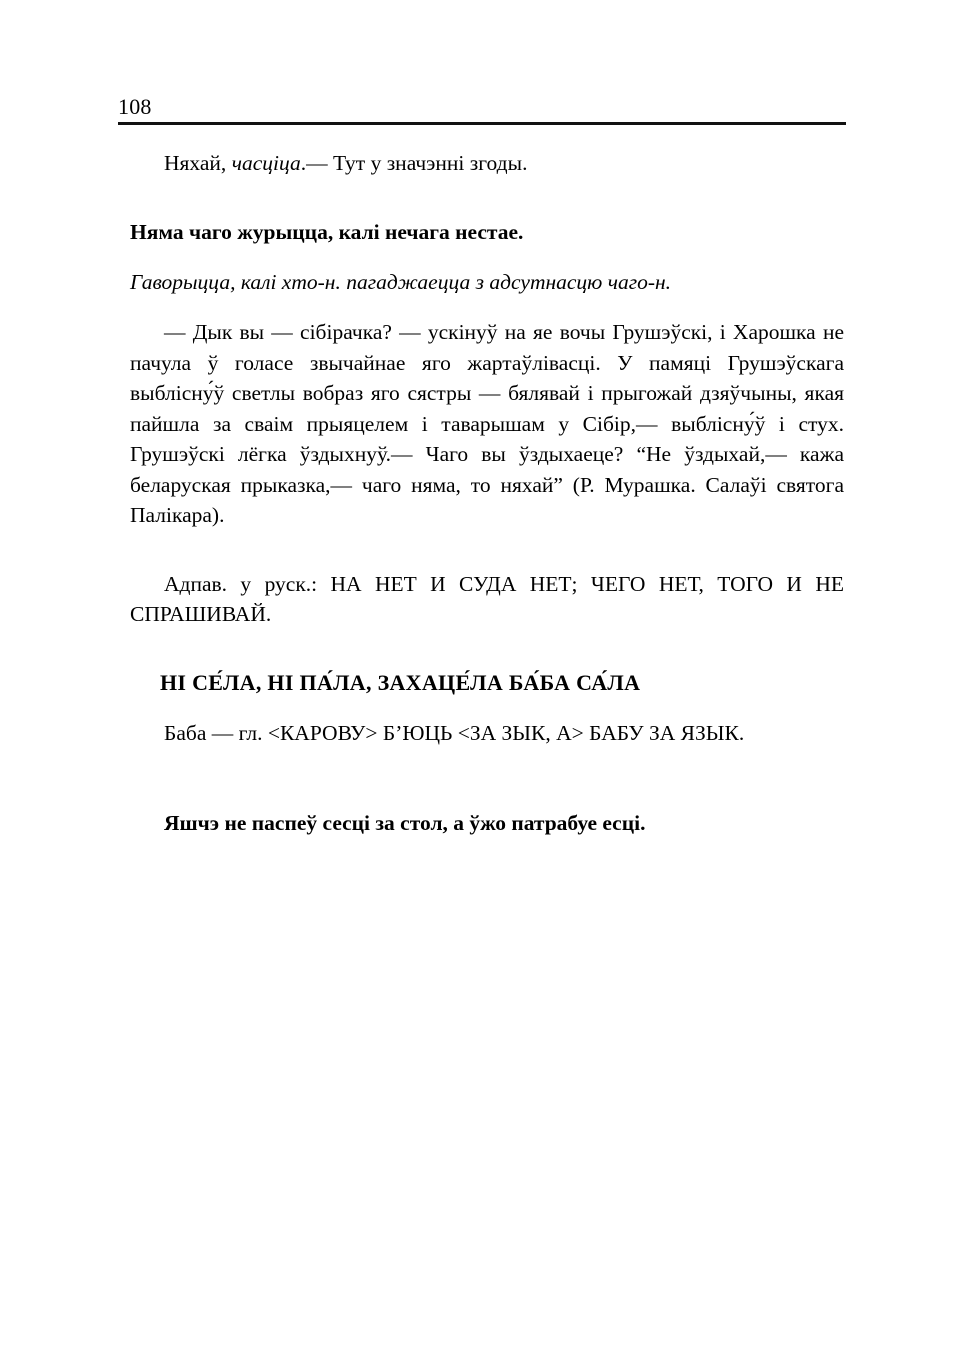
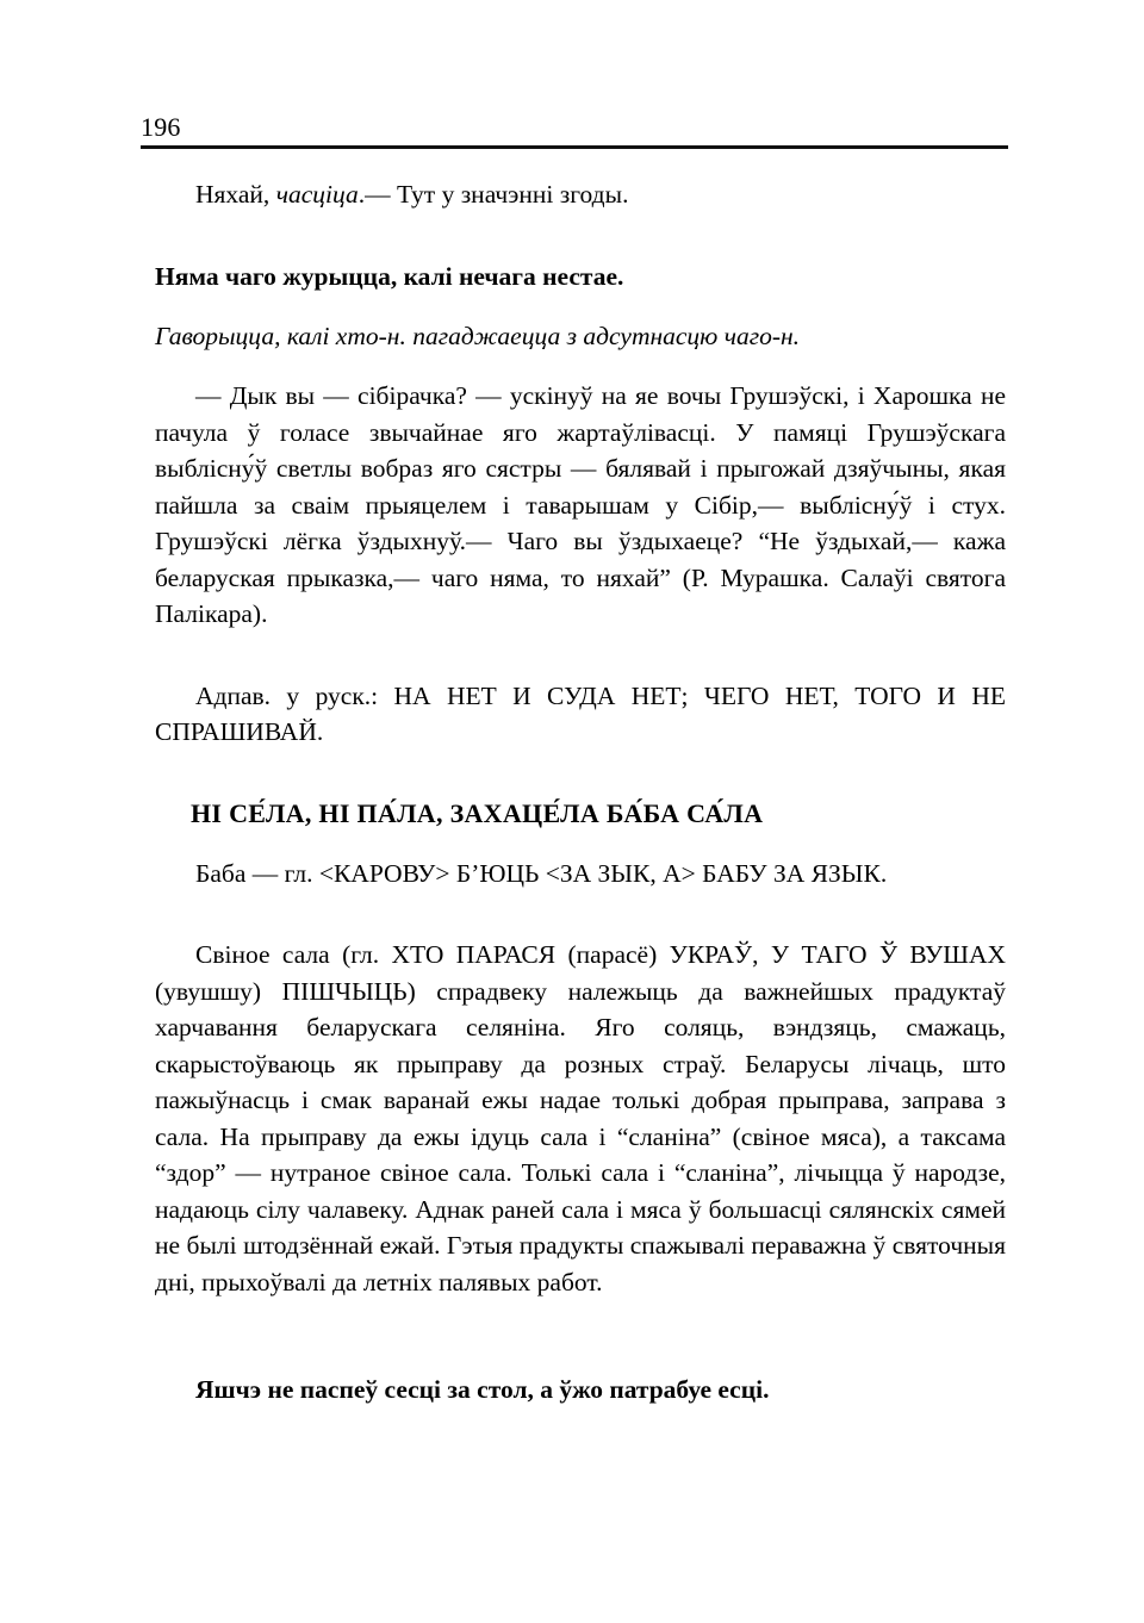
- 108
+ 196
  Няхай, часціца.— Тут у значэнні згоды.
  Няма чаго журыцца, калі нечага нестае.
  Гаворыцца, калі хто-н. пагаджаецца з адсутнасцю чаго-н.
  — Дык вы — сібірачка? — ускінуў на яе вочы Грушэўскі, і Харошка не пачула ў голасе звычайнае яго жартаўлівасці. У памяці Грушэўскага выблісну́ў светлы вобраз яго сястры — бялявай і прыгожай дзяўчыны, якая пайшла за сваім прыяцелем і таварышам у Сібір,— выблісну́ў і стух. Грушэўскі лёгка ўздыхнуў.— Чаго вы ўздыхаеце? “Не ўздыхай,— кажа беларуская прыказка,— чаго няма, то няхай” (Р. Мурашка. Салаўі святога Палікара).
  Адпав. у руск.: НА НЕТ И СУДА НЕТ; ЧЕГО НЕТ, ТОГО И НЕ СПРАШИВАЙ.
  НІ СЕ́ЛА, НІ ПА́ЛА, ЗАХАЦЕ́ЛА БА́БА СА́ЛА
  Баба — гл. <КАРОВУ> Б’ЮЦЬ <ЗА ЗЫК, А> БАБУ ЗА ЯЗЫК.
+ Свіное сала (гл. ХТО ПАРАСЯ (парасё) УКРАЎ, У ТАГО Ў ВУШАХ (увушшу) ПІШЧЫЦЬ) спрадвеку належыць да важнейшых прадуктаў харчавання беларускага селяніна. Яго соляць, вэндзяць, смажаць, скарыстоўваюць як прыправу да розных страў. Беларусы лічаць, што пажыўнасць і смак варанай ежы надае толькі добрая прыправа, заправа з сала. На прыправу да ежы ідуць сала і “сланіна” (свіное мяса), а таксама “здор” — нутраное свіное сала. Толькі сала і “сланіна”, лічыцца ў народзе, надаюць сілу чалавеку. Аднак раней сала і мяса ў большасці сялянскіх сямей не былі штодзённай ежай. Гэтыя прадукты спажывалі пераважна ў святочныя дні, прыхоўвалі да летніх палявых работ.
  Яшчэ не паспеў сесці за стол, а ўжо патрабуе есці.
